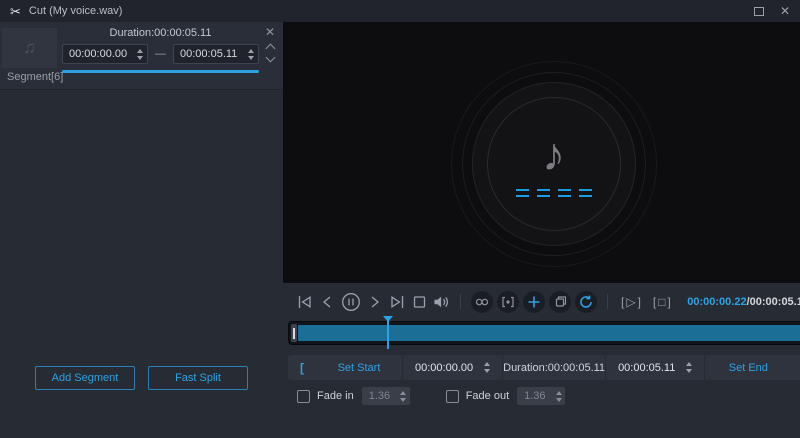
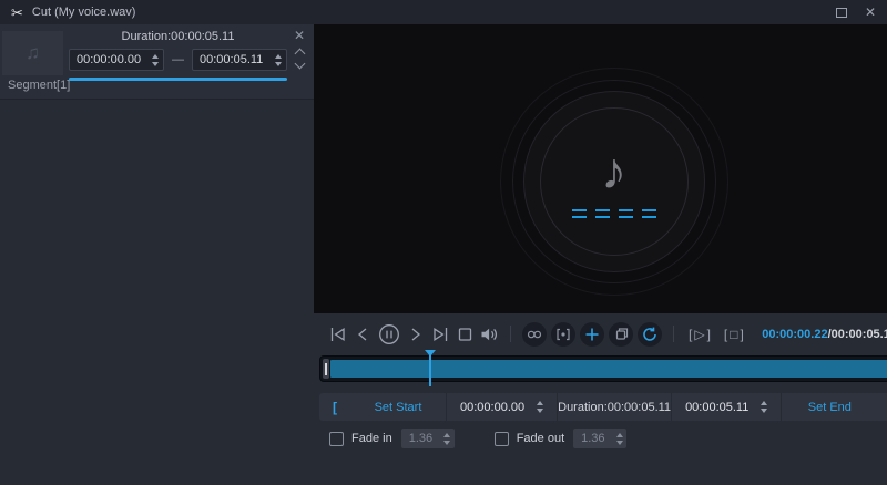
  ✂
  Cut (My voice.wav)
  ✕
  ♫
- Segment[6]
+ Segment[1]
  Duration:00:00:05.11
  00:00:00.00
  —
  00:00:05.11
  ✕
- Add Segment
- Fast Split
  ♪
  [▷]
  [□]
  00:00:00.22/00:00:05.1
  [
  Set Start
  00:00:00.00
  Duration:00:00:05.11
  00:00:05.11
  Set End
  Fade in
  1.36
  Fade out
  1.36
